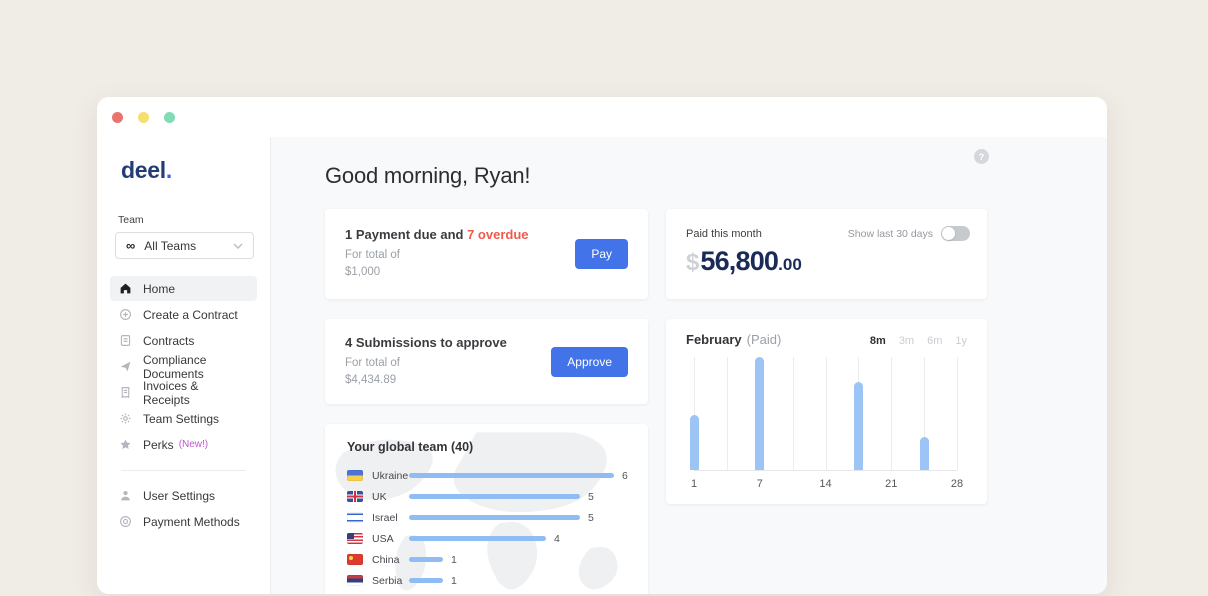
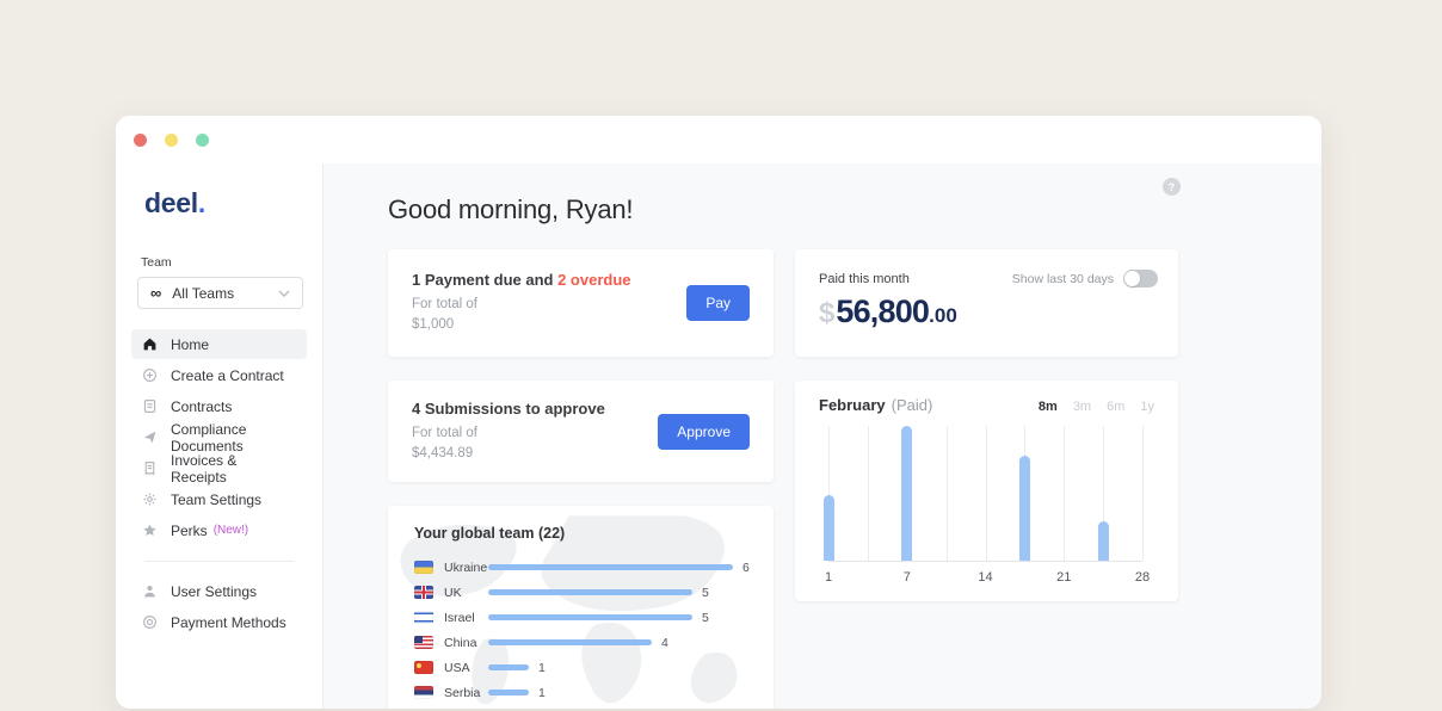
  deel.
  Team
  ∞
  All Teams
  Home
  Create a Contract
  Contracts
  Compliance Documents
  Invoices & Receipts
  Team Settings
  Perks
  (New!)
  User Settings
  Payment Methods
  ?
  Good morning, Ryan!
- 1 Payment due and 7 overdue
+ 1 Payment due and 2 overdue
  For total of
  $1,000
  Pay
  4 Submissions to approve
  For total of
  $4,434.89
  Approve
- Your global team (40)
+ Your global team (22)
  Ukraine
  6
  UK
  5
  Israel
  5
- USA
+ China
  4
- China
+ USA
  1
  Serbia
  1
  Paid this month
  $
  56,800
  .00
  Show last 30 days
  February
  (Paid)
  8m
  3m
  6m
  1y
  1
  7
  14
  21
  28
